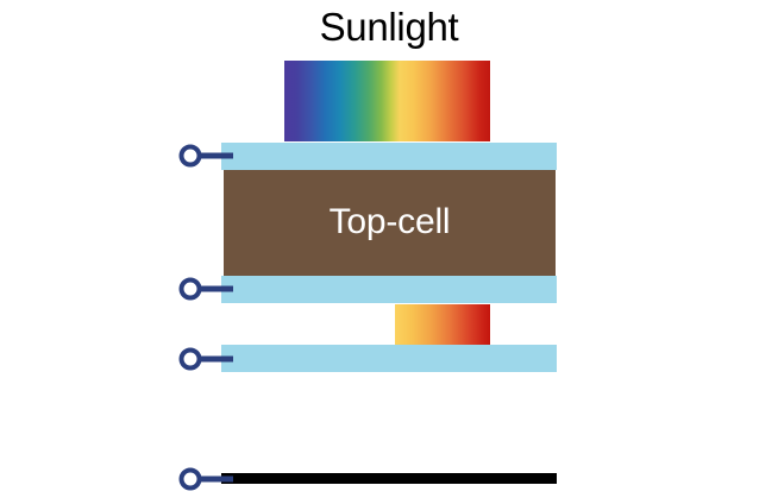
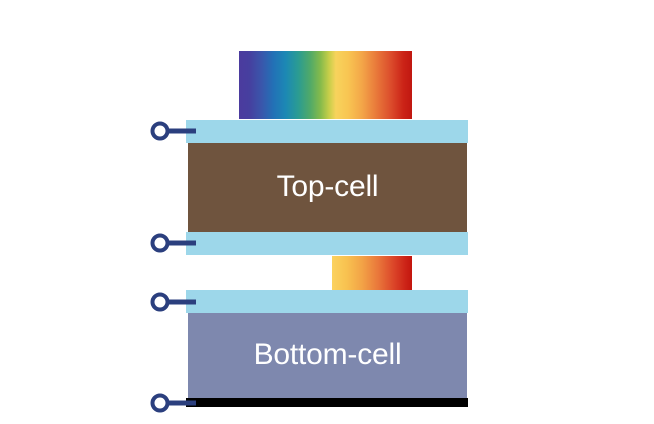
- Sunlight
  Top-cell
+ Bottom-cell
